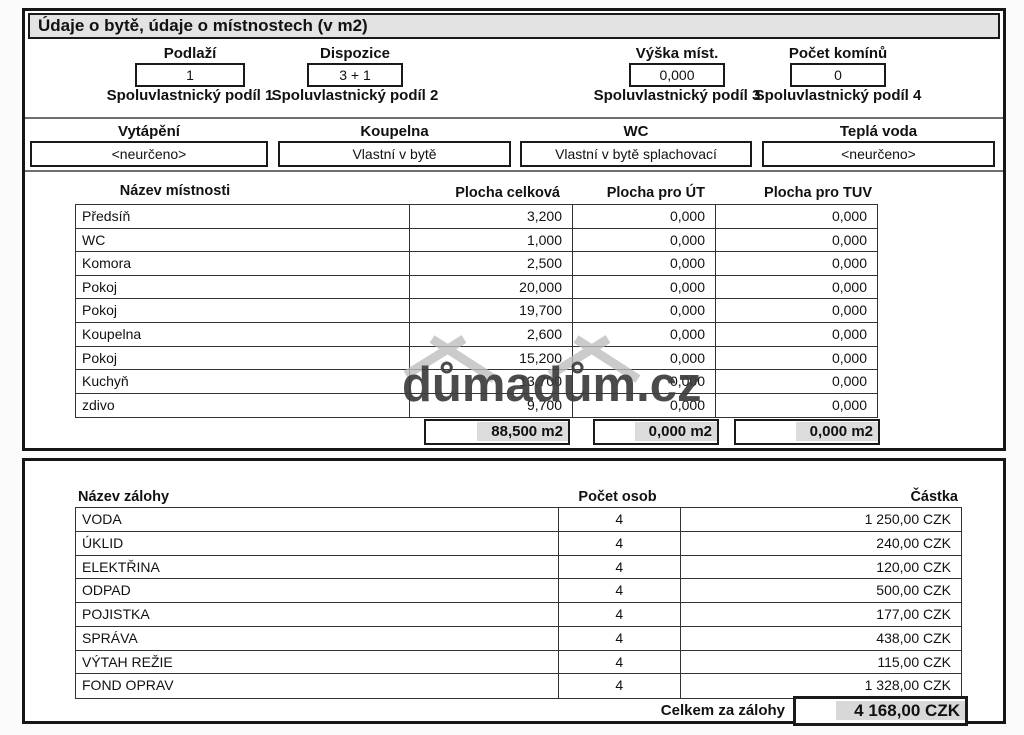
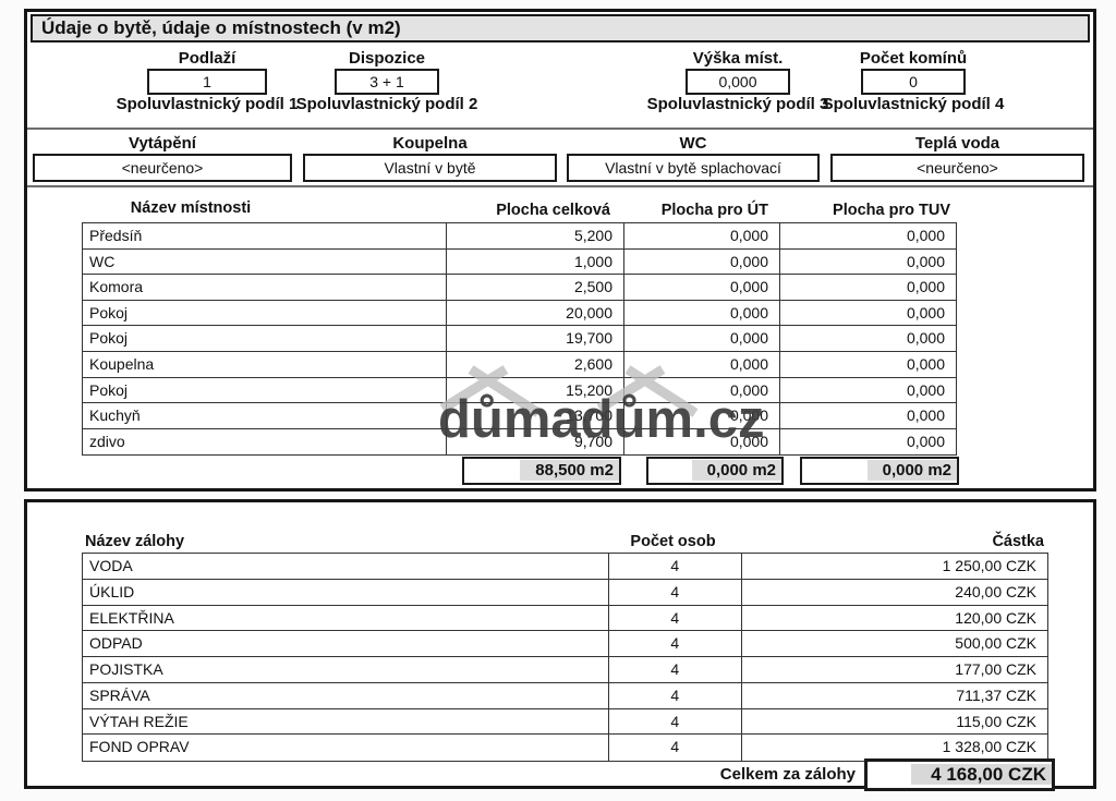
  Údaje o bytě, údaje o místnostech (v m2)
  Podlaží
  1
  Spoluvlastnický podíl 1
  Dispozice
  3 + 1
  Spoluvlastnický podíl 2
  Výška míst.
  0,000
  Spoluvlastnický podíl 3
  Počet komínů
  0
  Spoluvlastnický podíl 4
  Vytápění
  <neurčeno>
  Koupelna
  Vlastní v bytě
  WC
  Vlastní v bytě splachovací
  Teplá voda
  <neurčeno>
  Název místnosti
  Plocha celková
  Plocha pro ÚT
  Plocha pro TUV
  Předsíň
- 3,200
+ 5,200
  0,000
  0,000
  WC
  1,000
  0,000
  0,000
  Komora
  2,500
  0,000
  0,000
  Pokoj
  20,000
  0,000
  0,000
  Pokoj
  19,700
  0,000
  0,000
  Koupelna
  2,600
  0,000
  0,000
  Pokoj
  15,200
  0,000
  0,000
  Kuchyň
  13,700
  0,000
  0,000
  zdivo
  9,700
  0,000
  0,000
  88,500 m2
  0,000 m2
  0,000 m2
  Název zálohy
  Počet osob
  Částka
  VODA
  4
  1 250,00 CZK
  ÚKLID
  4
  240,00 CZK
  ELEKTŘINA
  4
  120,00 CZK
  ODPAD
  4
  500,00 CZK
  POJISTKA
  4
  177,00 CZK
  SPRÁVA
  4
- 438,00 CZK
+ 711,37 CZK
  VÝTAH REŽIE
  4
  115,00 CZK
  FOND OPRAV
  4
  1 328,00 CZK
  Celkem za zálohy
  4 168,00 CZK
  důmadům.cz
